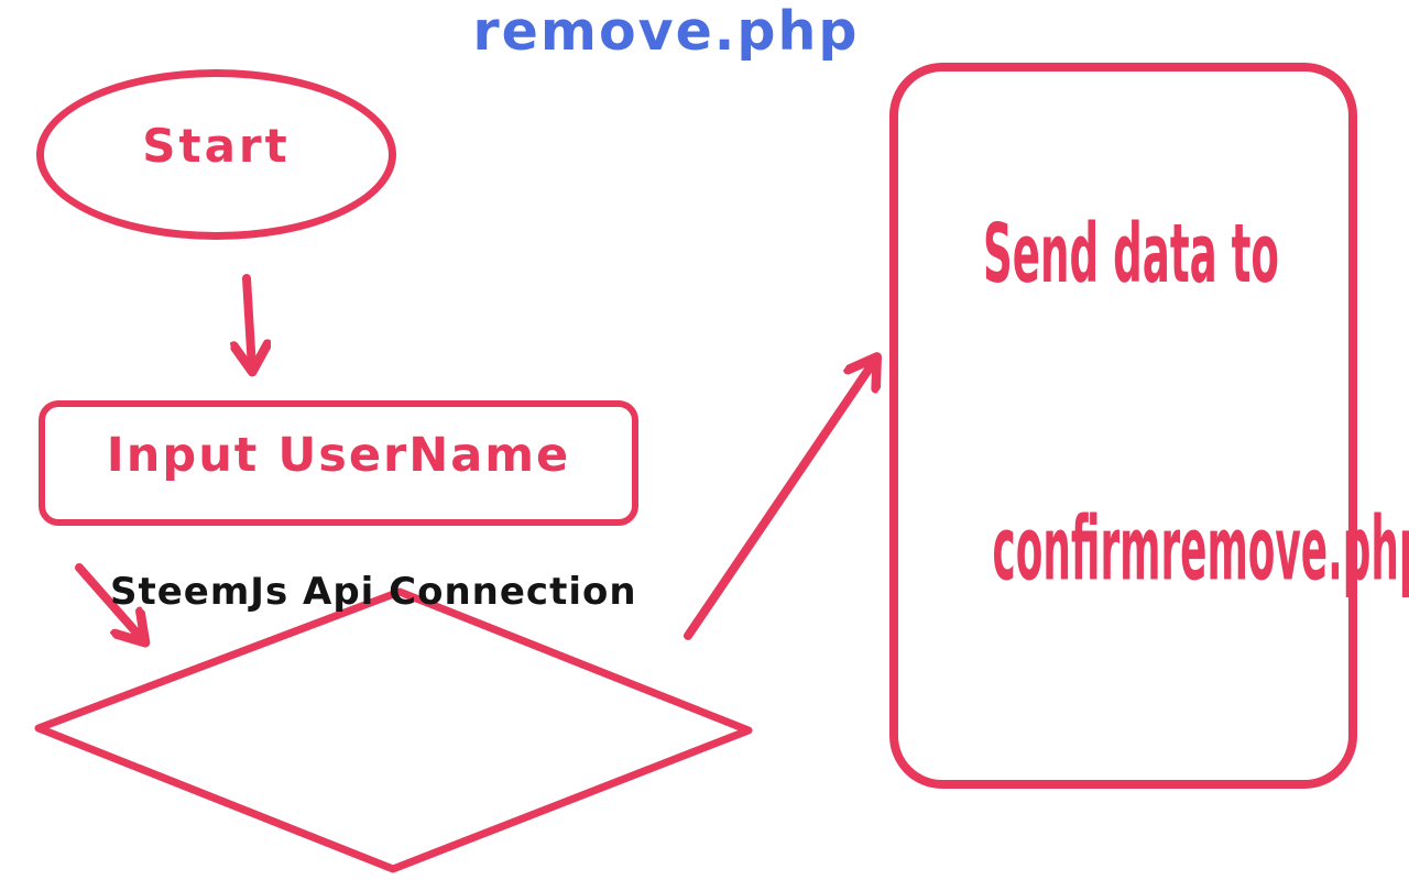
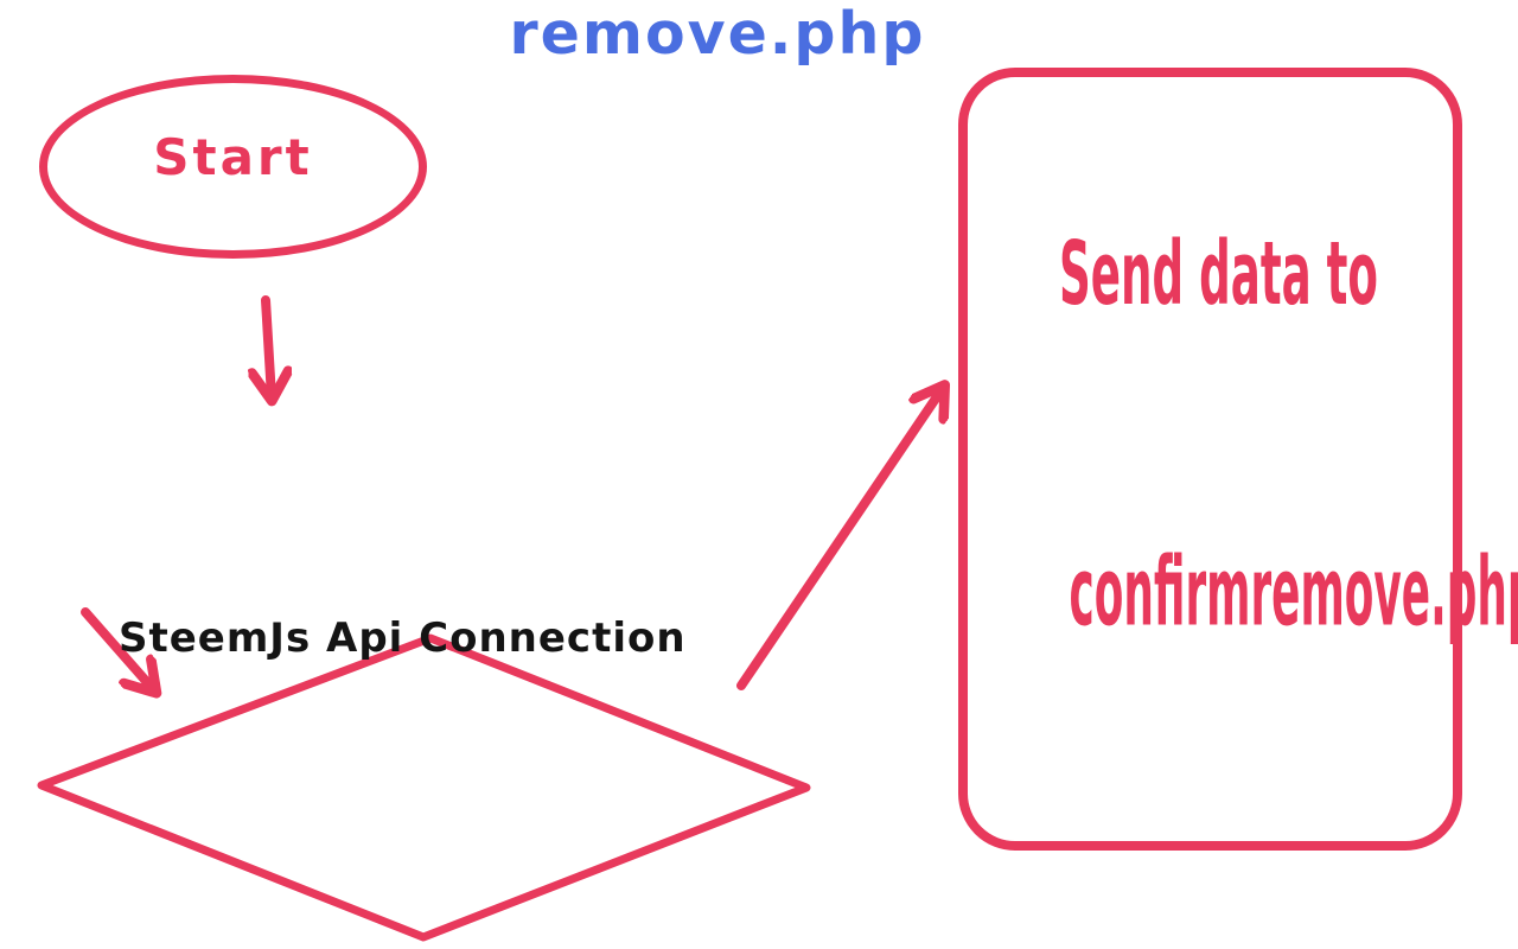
  remove.php
  Start
- Input UserName
  SteemJs Api Connection
  Send data to
  confirmremove.ph
